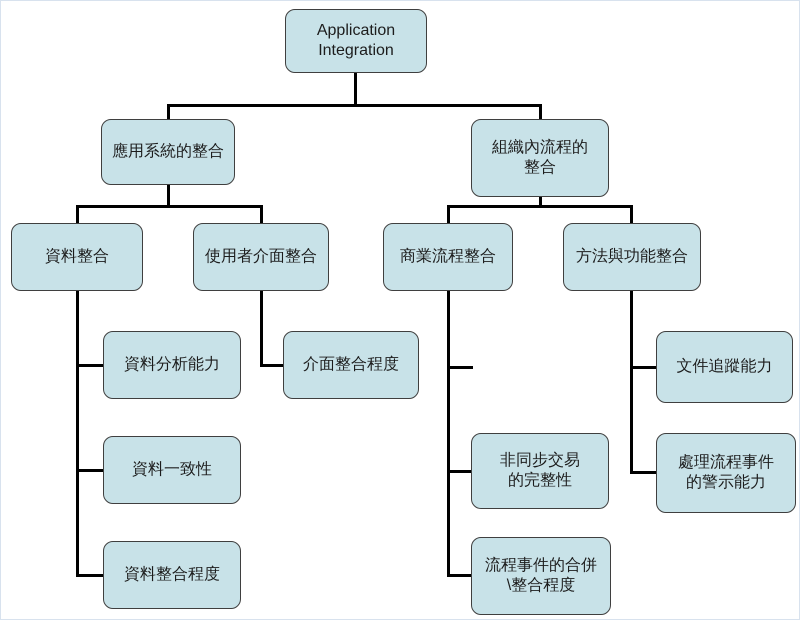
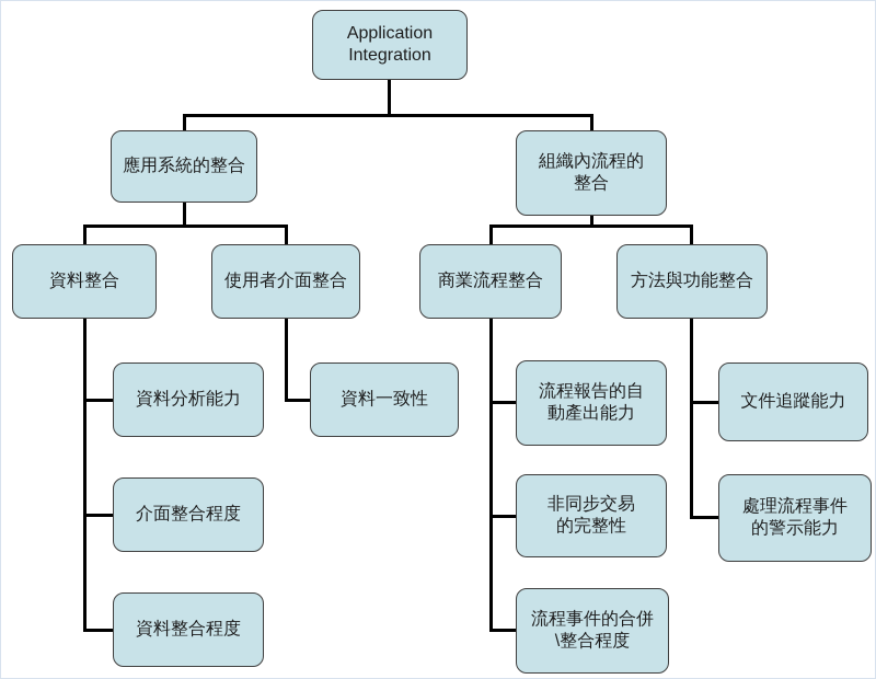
  Application
  Integration
  應用系統的整合
  組織內流程的
  整合
  資料整合
  使用者介面整合
  商業流程整合
  方法與功能整合
  資料分析能力
- 資料一致性
+ 介面整合程度
  資料整合程度
- 介面整合程度
+ 資料一致性
+ 流程報告的自
+ 動產出能力
  非同步交易
  的完整性
  流程事件的合併
  \整合程度
  文件追蹤能力
  處理流程事件
  的警示能力
